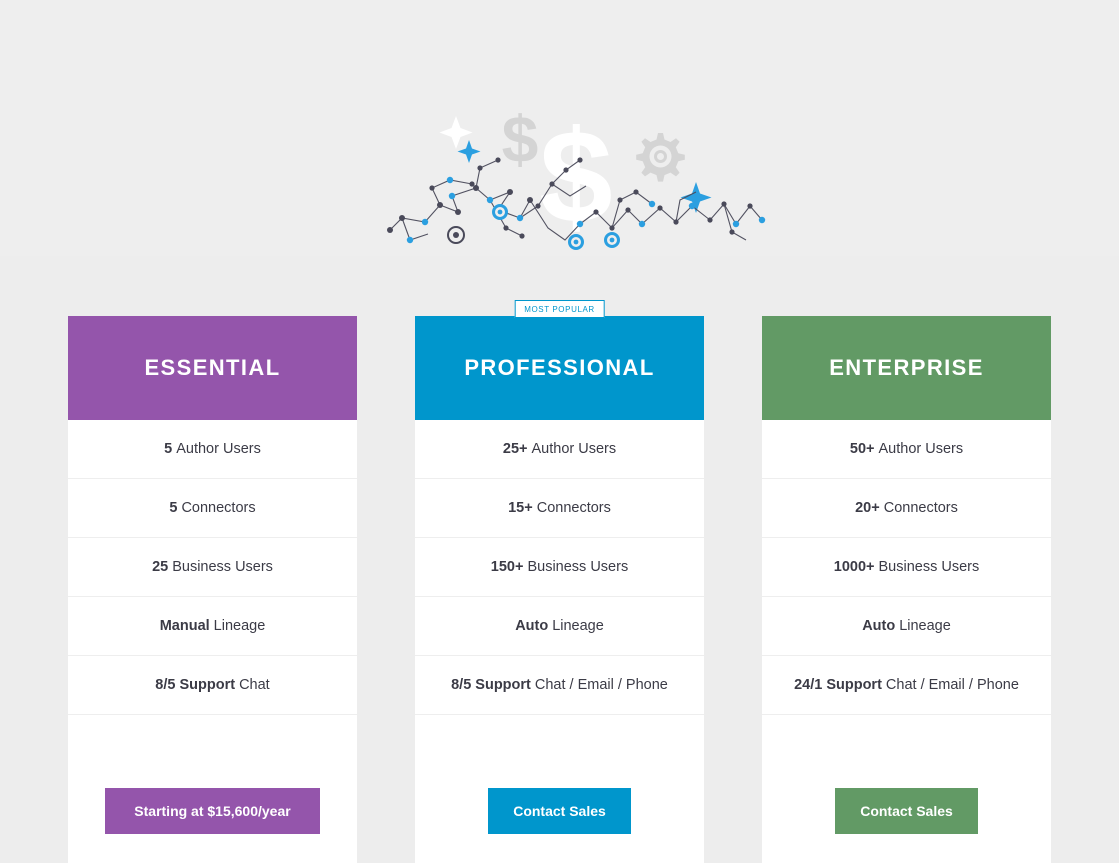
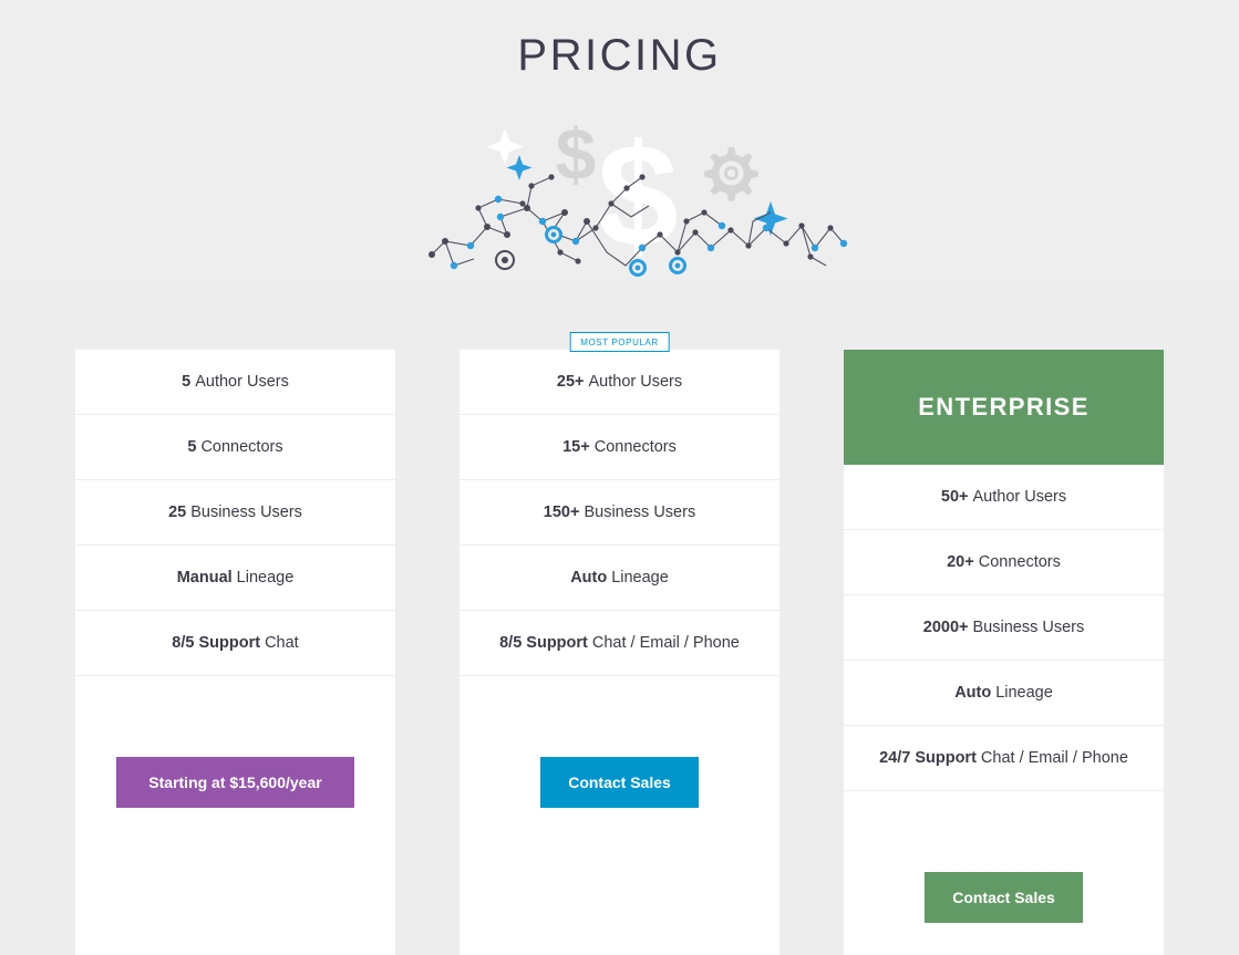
+ PRICING
  $
  $
- ESSENTIAL
  5
  Author Users
  5
  Connectors
  25
  Business Users
  Manual
  Lineage
  8/5 Support
  Chat
  Starting at $15,600/year
  MOST POPULAR
- PROFESSIONAL
  25+
  Author Users
  15+
  Connectors
  150+
  Business Users
  Auto
  Lineage
  8/5 Support
  Chat / Email / Phone
  Contact Sales
  ENTERPRISE
  50+
  Author Users
  20+
  Connectors
- 1000+
+ 2000+
  Business Users
  Auto
  Lineage
- 24/1 Support
+ 24/7 Support
  Chat / Email / Phone
  Contact Sales
